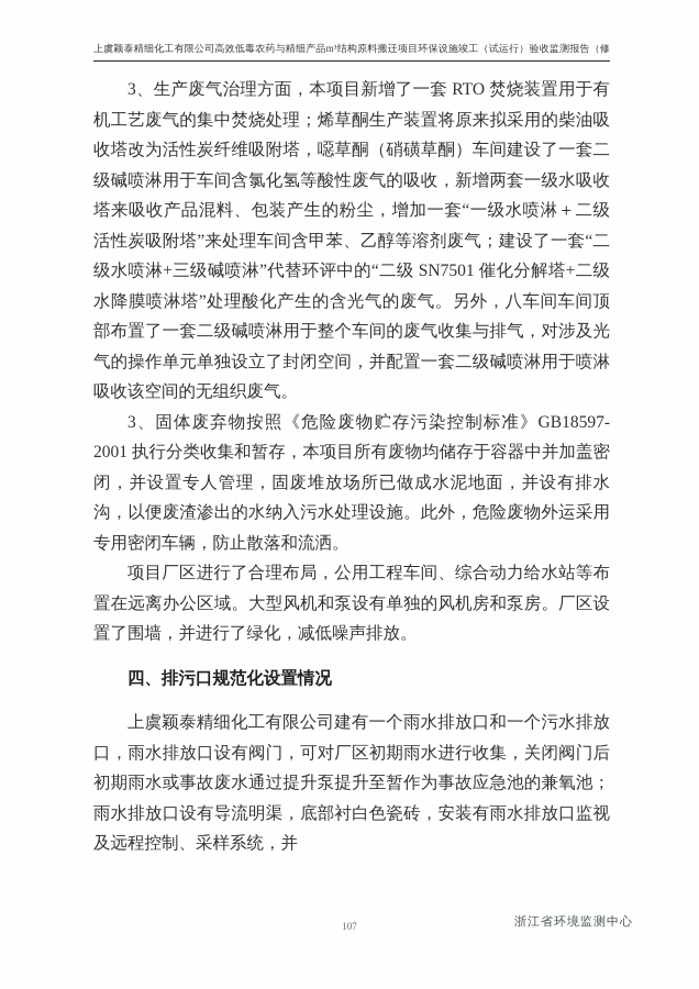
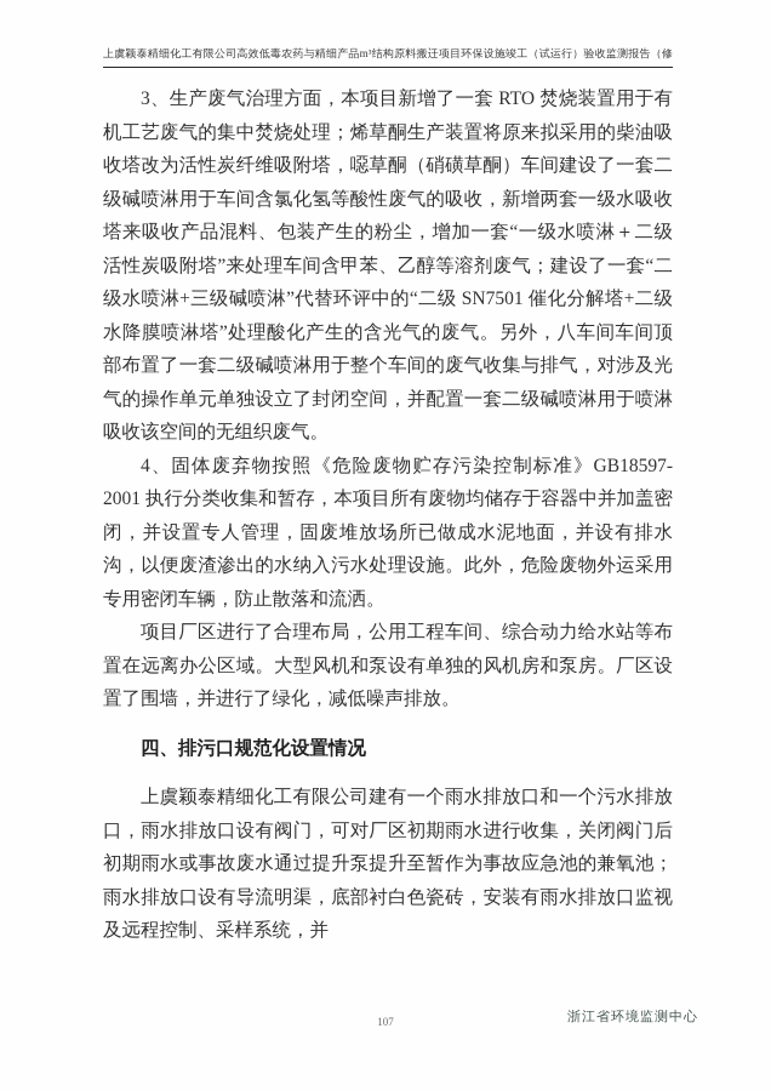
  上虞颖泰精细化工有限公司高效低毒农药与精细产品m³结构原料搬迁项目环保设施竣工（试运行）验收监测报告（修
  3、生产废气治理方面，本项目新增了一套 RTO 焚烧装置用于有机工艺废气的集中焚烧处理；烯草酮生产装置将原来拟采用的柴油吸收塔改为活性炭纤维吸附塔，噁草酮（硝磺草酮）车间建设了一套二级碱喷淋用于车间含氯化氢等酸性废气的吸收，新增两套一级水吸收塔来吸收产品混料、包装产生的粉尘，增加一套“一级水喷淋＋二级活性炭吸附塔”来处理车间含甲苯、乙醇等溶剂废气；建设了一套“二级水喷淋+三级碱喷淋”代替环评中的“二级 SN7501 催化分解塔+二级水降膜喷淋塔”处理酸化产生的含光气的废气。另外，八车间车间顶部布置了一套二级碱喷淋用于整个车间的废气收集与排气，对涉及光气的操作单元单独设立了封闭空间，并配置一套二级碱喷淋用于喷淋吸收该空间的无组织废气。
- 3、固体废弃物按照《危险废物贮存污染控制标准》GB18597-2001 执行分类收集和暂存，本项目所有废物均储存于容器中并加盖密闭，并设置专人管理，固废堆放场所已做成水泥地面，并设有排水沟，以便废渣渗出的水纳入污水处理设施。此外，危险废物外运采用专用密闭车辆，防止散落和流洒。
+ 4、固体废弃物按照《危险废物贮存污染控制标准》GB18597-2001 执行分类收集和暂存，本项目所有废物均储存于容器中并加盖密闭，并设置专人管理，固废堆放场所已做成水泥地面，并设有排水沟，以便废渣渗出的水纳入污水处理设施。此外，危险废物外运采用专用密闭车辆，防止散落和流洒。
  项目厂区进行了合理布局，公用工程车间、综合动力给水站等布置在远离办公区域。大型风机和泵设有单独的风机房和泵房。厂区设置了围墙，并进行了绿化，减低噪声排放。
  四、排污口规范化设置情况
  上虞颖泰精细化工有限公司建有一个雨水排放口和一个污水排放口，雨水排放口设有阀门，可对厂区初期雨水进行收集，关闭阀门后初期雨水或事故废水通过提升泵提升至暂作为事故应急池的兼氧池；雨水排放口设有导流明渠，底部衬白色瓷砖，安装有雨水排放口监视及远程控制、采样系统，并
  107
  浙江省环境监测中心
